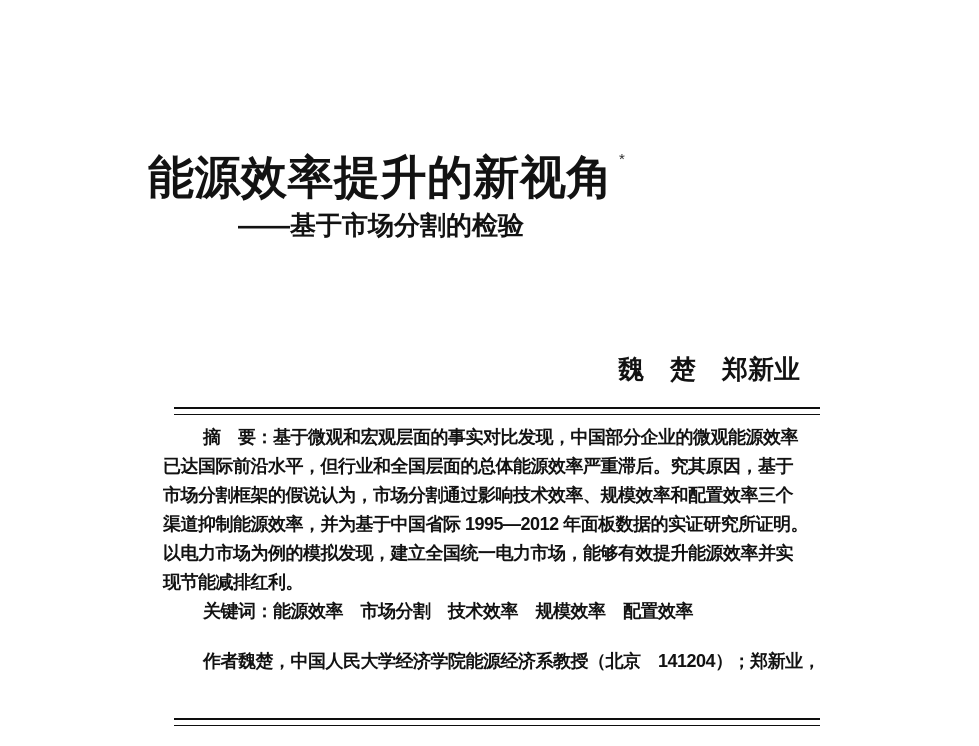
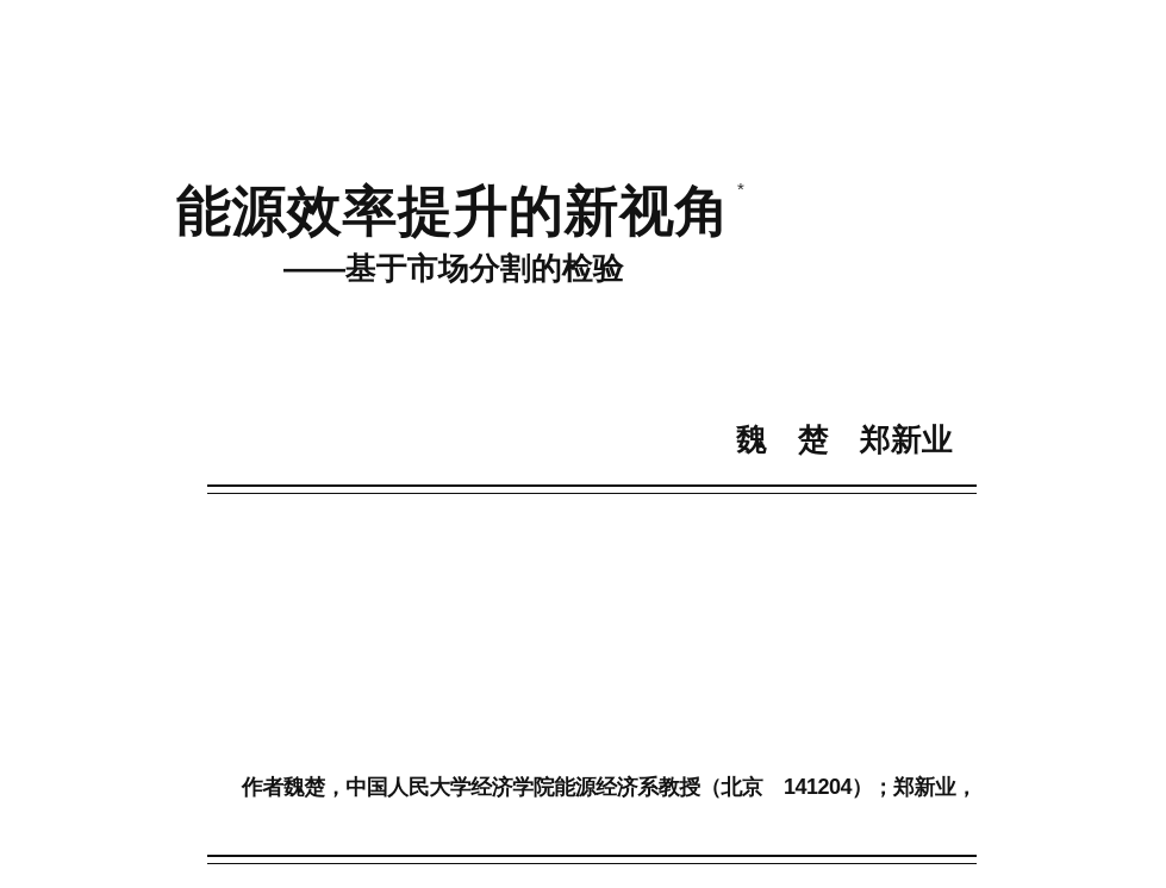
  能源效率提升的新视角 *
  ——基于市场分割的检验
  魏 楚 郑新业
- 摘 要：基于微观和宏观层面的事实对比发现，中国部分企业的微观能源效率
- 已达国际前沿水平，但行业和全国层面的总体能源效率严重滞后。究其原因，基于
- 市场分割框架的假说认为，市场分割通过影响技术效率、规模效率和配置效率三个
- 渠道抑制能源效率，并为基于中国省际 1995—2012 年面板数据的实证研究所证明。
- 以电力市场为例的模拟发现，建立全国统一电力市场，能够有效提升能源效率并实
- 现节能减排红利。
- 关键词：能源效率 市场分割 技术效率 规模效率 配置效率
  作者魏楚，中国人民大学经济学院能源经济系教授（北京 141204）；郑新业，
